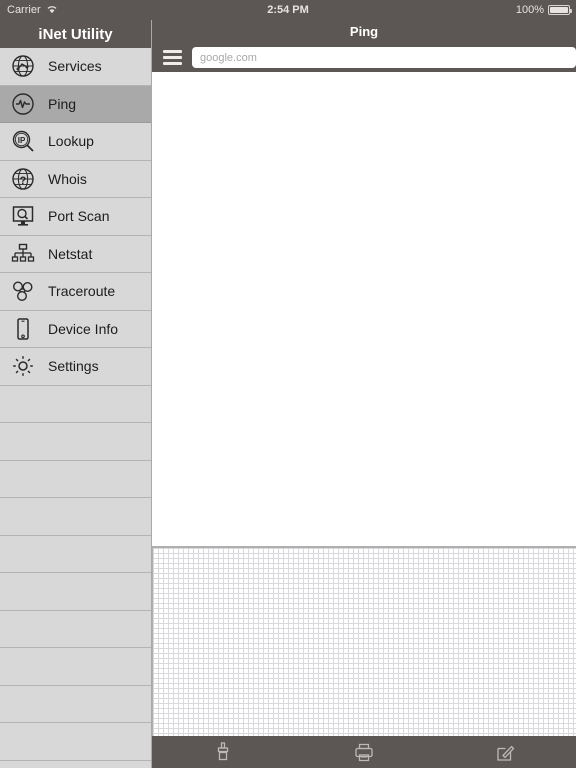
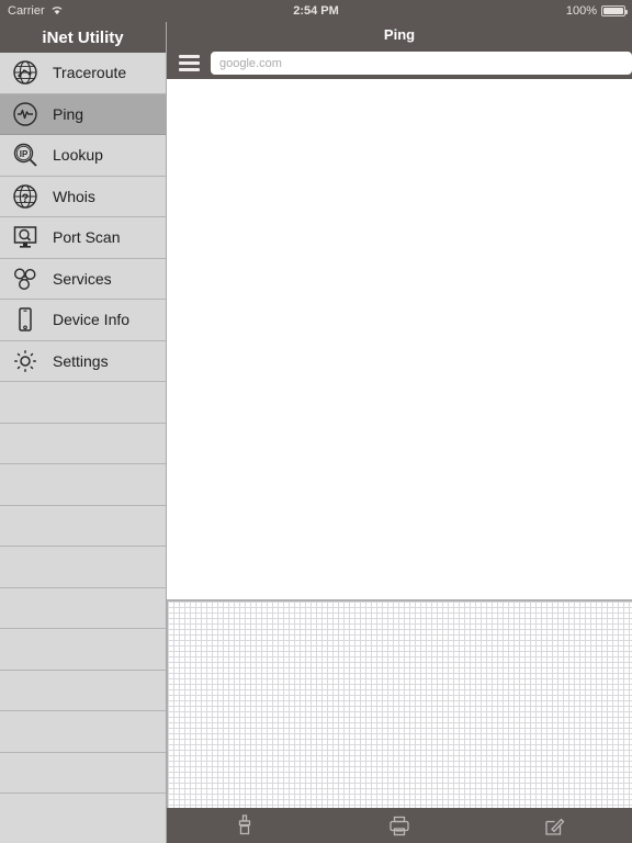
  2:54 PM
  Carrier
  100%
  iNet Utility
- Services
+ Traceroute
  Ping
  IP
  Lookup
  ?
  Whois
  Port Scan
- Netstat
- Traceroute
+ Services
  Device Info
  Settings
  Ping
  google.com
